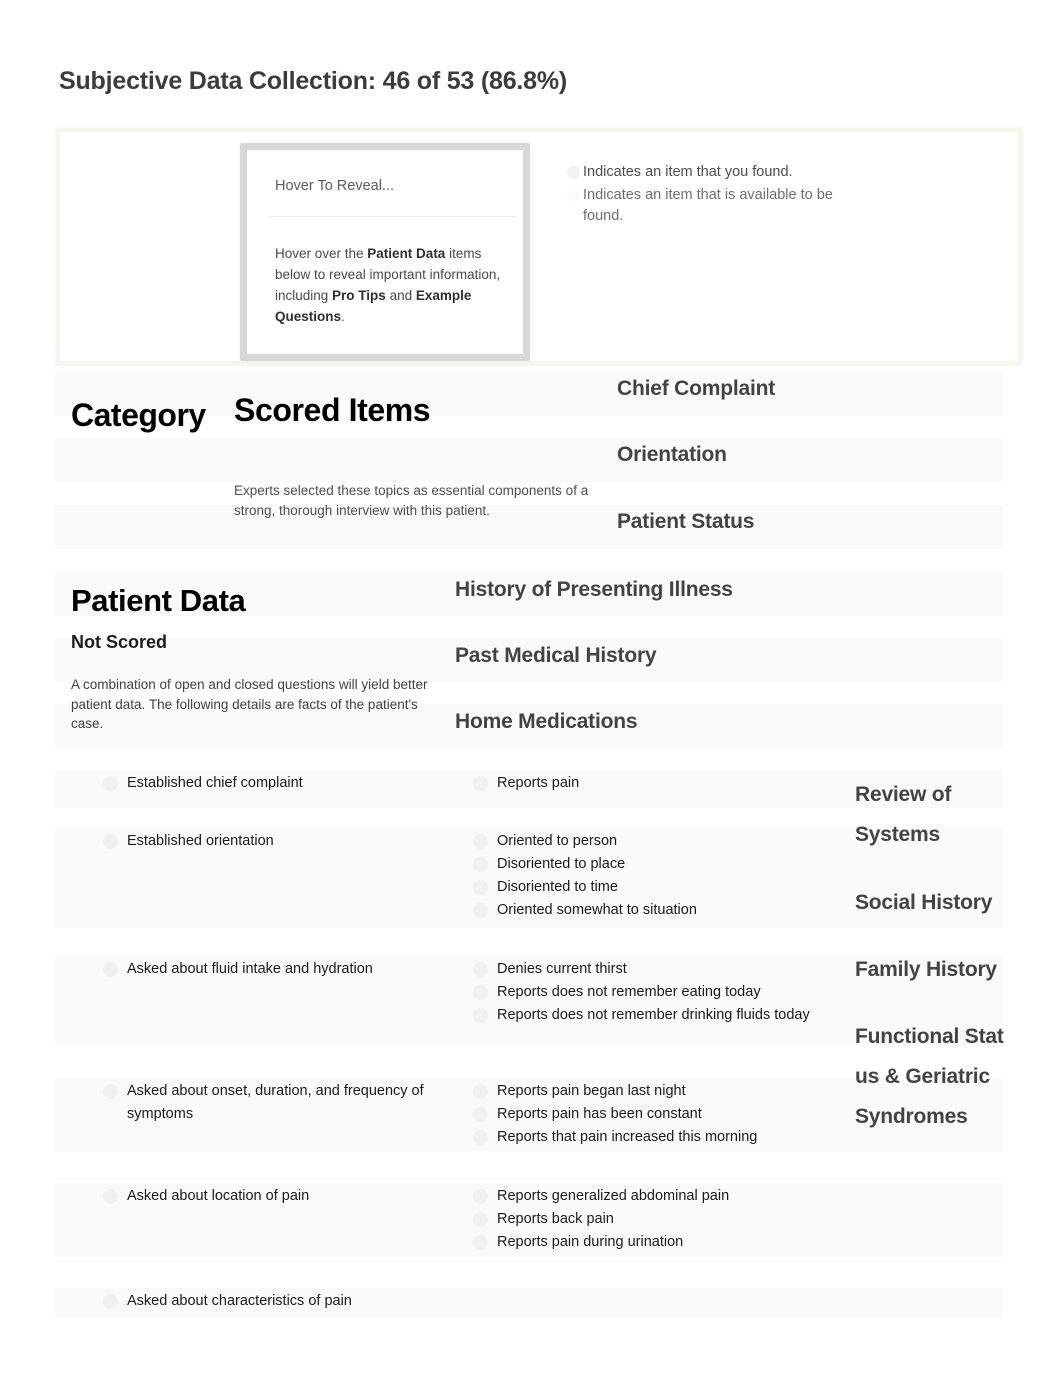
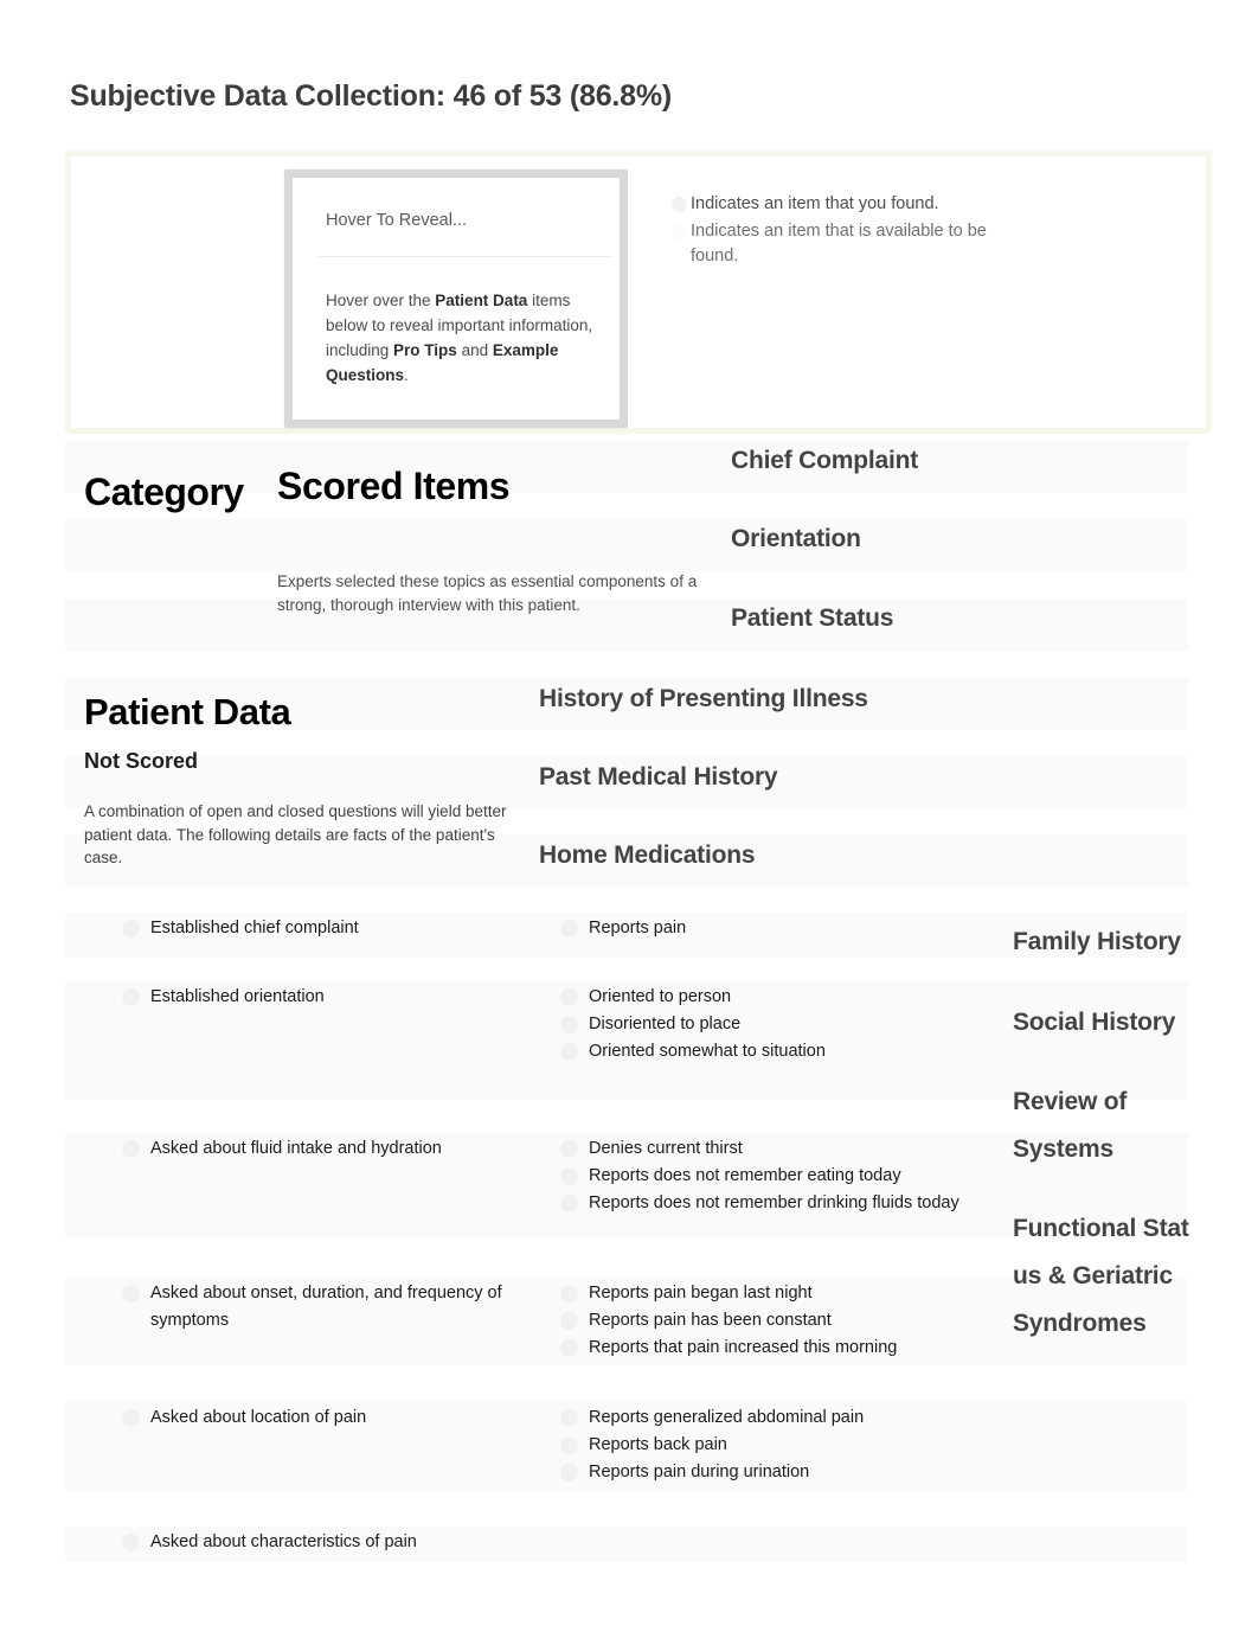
  Subjective Data Collection: 46 of 53 (86.8%)
  Hover To Reveal...
  Hover over the Patient Data items below to reveal important information, including Pro Tips and Example Questions.
  Indicates an item that you found.
  Indicates an item that is available to be found.
  Category
  Scored Items
  Experts selected these topics as essential components of a strong, thorough interview with this patient.
  Chief Complaint
  Orientation
  Patient Status
  Patient Data
  Not Scored
  A combination of open and closed questions will yield better patient data. The following details are facts of the patient's case.
  History of Presenting Illness
  Past Medical History
  Home Medications
- Review of Systems
+ Family History
  Social History
- Family History
+ Review of Systems
  Functional Status & Geriatric Syndromes
  Established chief complaint
  Reports pain
  Established orientation
  Oriented to person
  Disoriented to place
- Disoriented to time
  Oriented somewhat to situation
  Asked about fluid intake and hydration
  Denies current thirst
  Reports does not remember eating today
  Reports does not remember drinking fluids today
  Asked about onset, duration, and frequency of symptoms
  Reports pain began last night
  Reports pain has been constant
  Reports that pain increased this morning
  Asked about location of pain
  Reports generalized abdominal pain
  Reports back pain
  Reports pain during urination
  Asked about characteristics of pain
